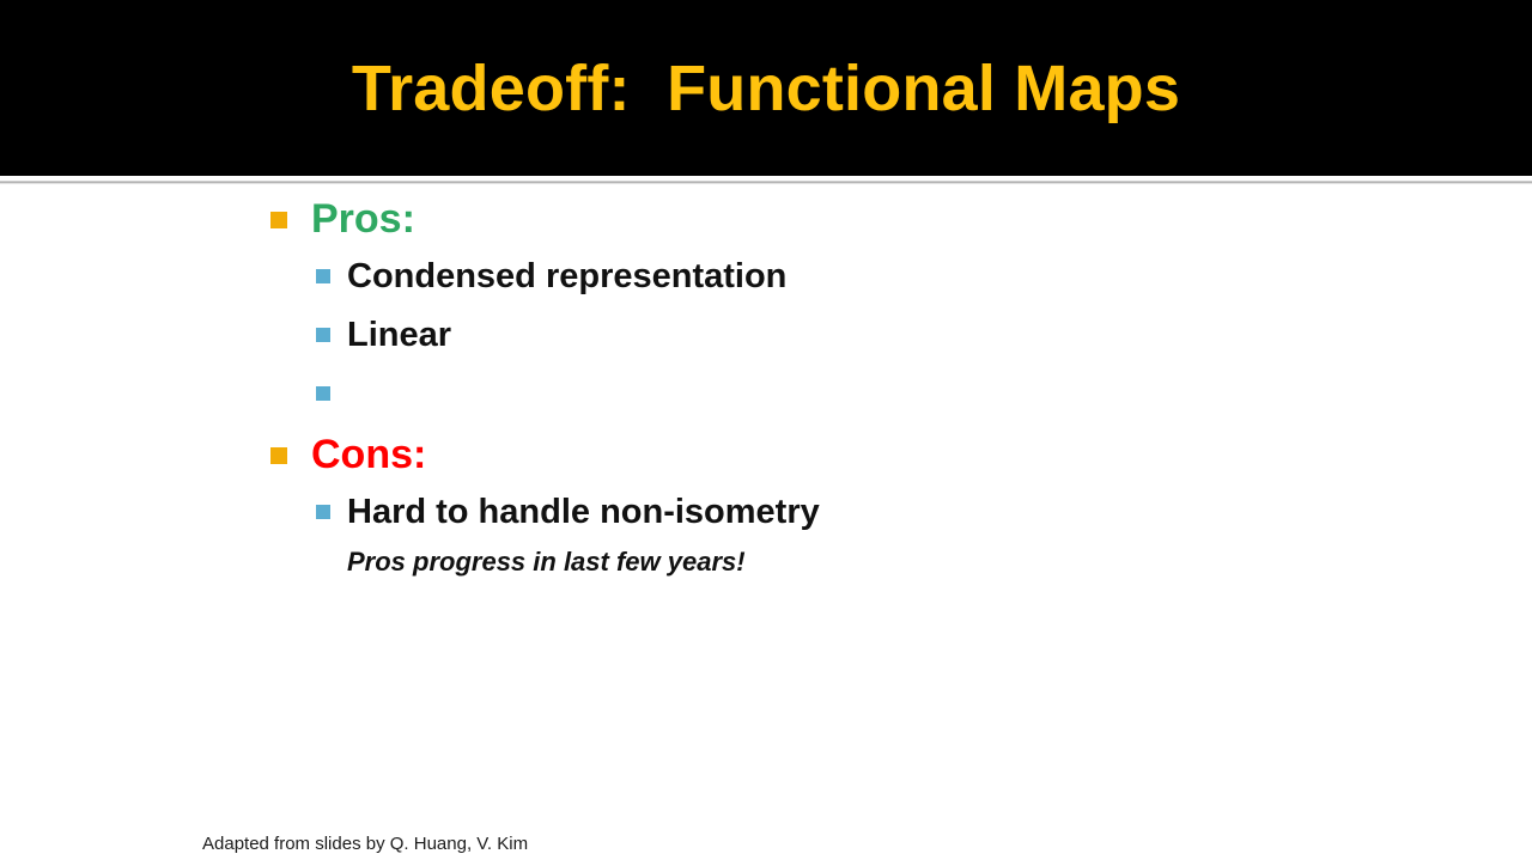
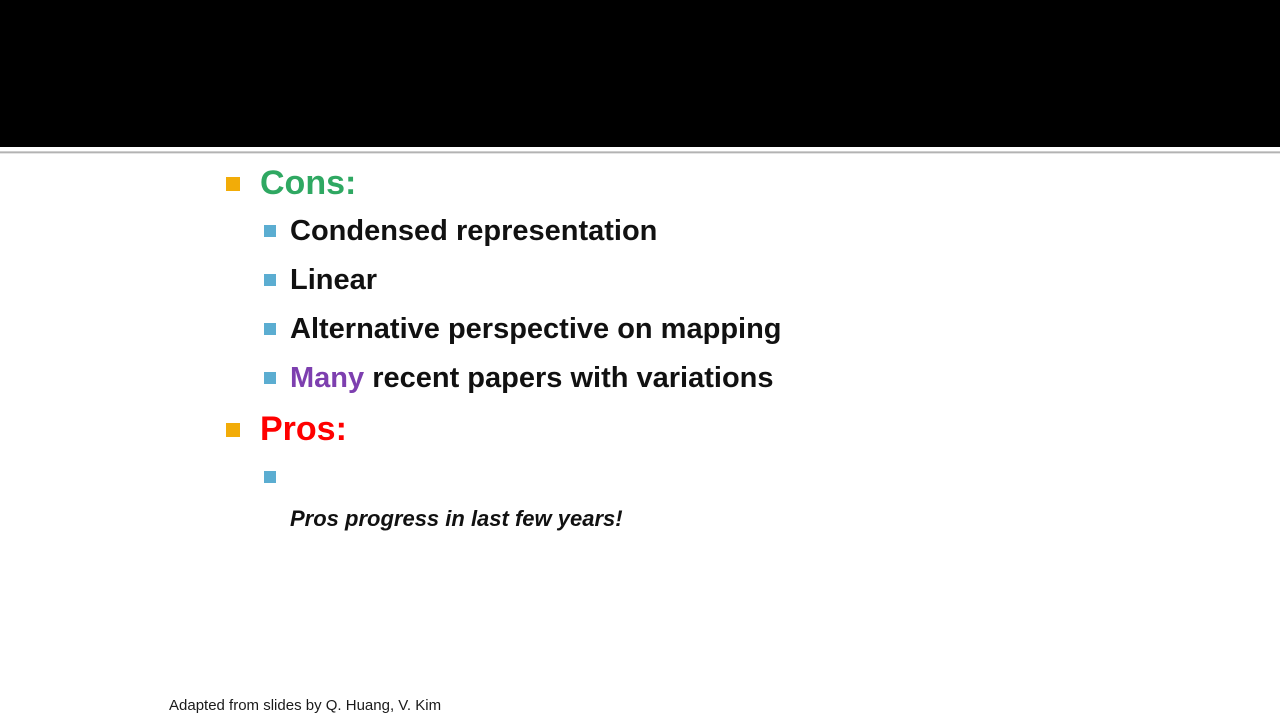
- Tradeoff: Functional Maps
- Pros:
+ Cons:
  Condensed representation
  Linear
+ Alternative perspective on mapping
+ Many recent papers with variations
- Cons:
+ Pros:
- Hard to handle non-isometry
  Pros progress in last few years!
  Adapted from slides by Q. Huang, V. Kim
